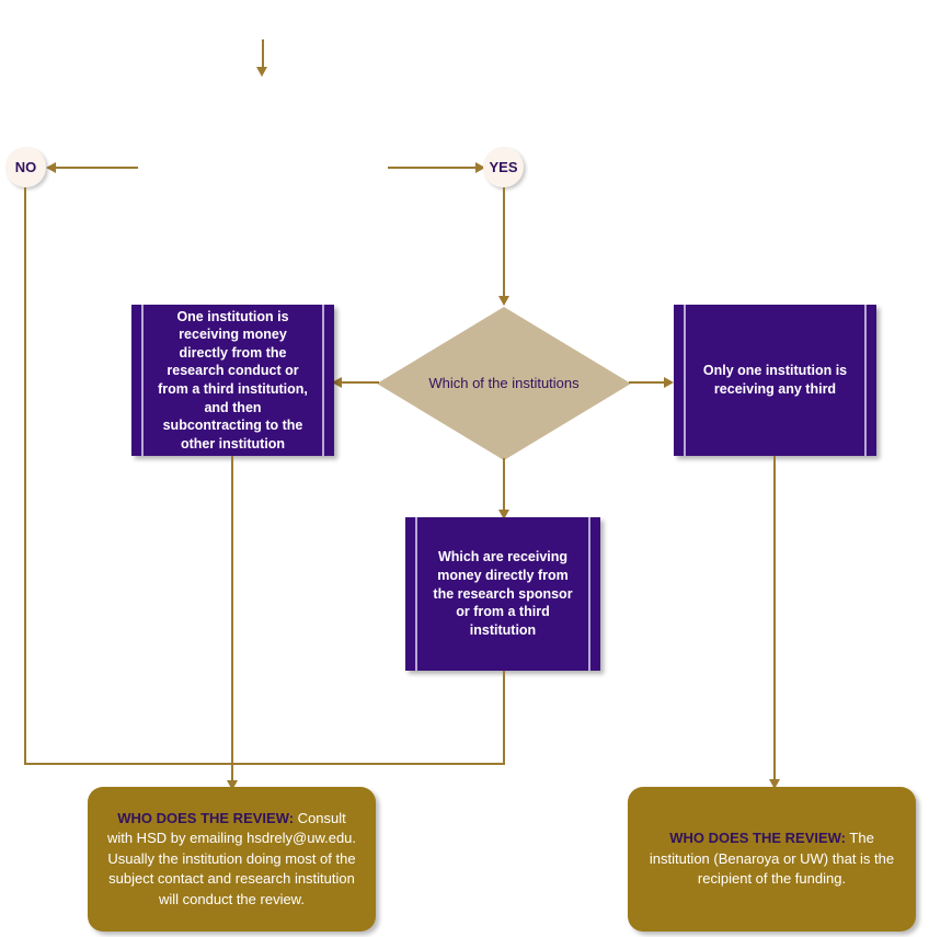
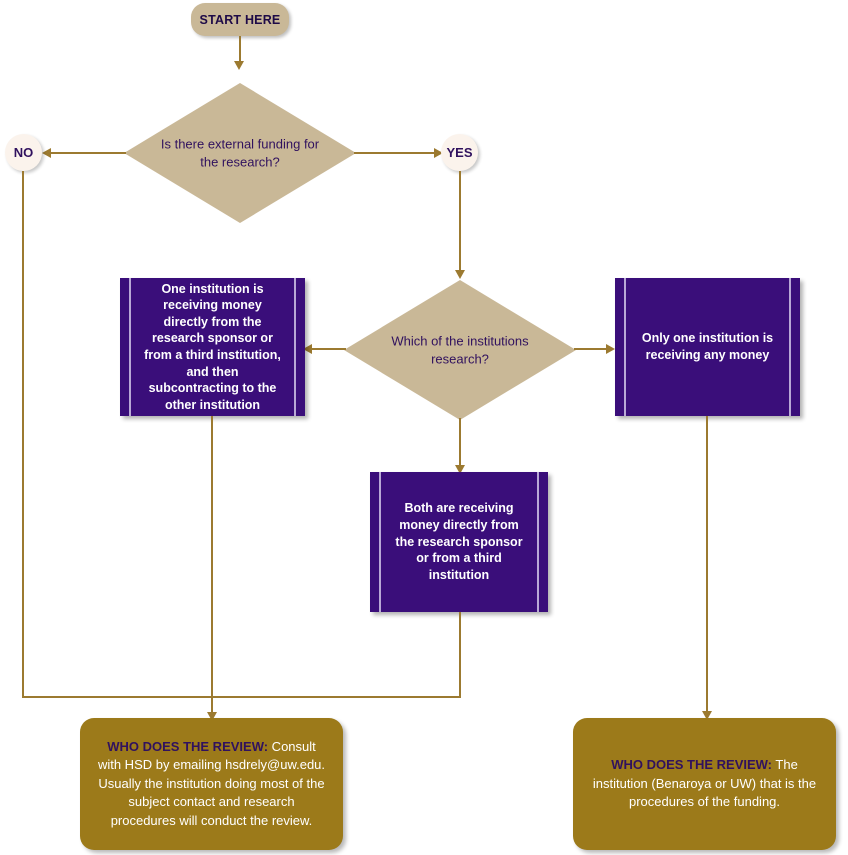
+ START HERE
+ Is there external funding for
+ the research?
  NO
  YES
  Which of the institutions
+ research?
- One institution is receiving money directly from the research conduct or from a third institution, and then subcontracting to the other institution
+ One institution is receiving money directly from the research sponsor or from a third institution, and then subcontracting to the other institution
- Only one institution is receiving any third
+ Only one institution is receiving any money
- Which are receiving money directly from the research sponsor or from a third institution
+ Both are receiving money directly from the research sponsor or from a third institution
- WHO DOES THE REVIEW: Consult with HSD by emailing hsdrely@uw.edu. Usually the institution doing most of the subject contact and research institution will conduct the review.
+ WHO DOES THE REVIEW: Consult with HSD by emailing hsdrely@uw.edu. Usually the institution doing most of the subject contact and research procedures will conduct the review.
- WHO DOES THE REVIEW: The institution (Benaroya or UW) that is the recipient of the funding.
+ WHO DOES THE REVIEW: The institution (Benaroya or UW) that is the procedures of the funding.
